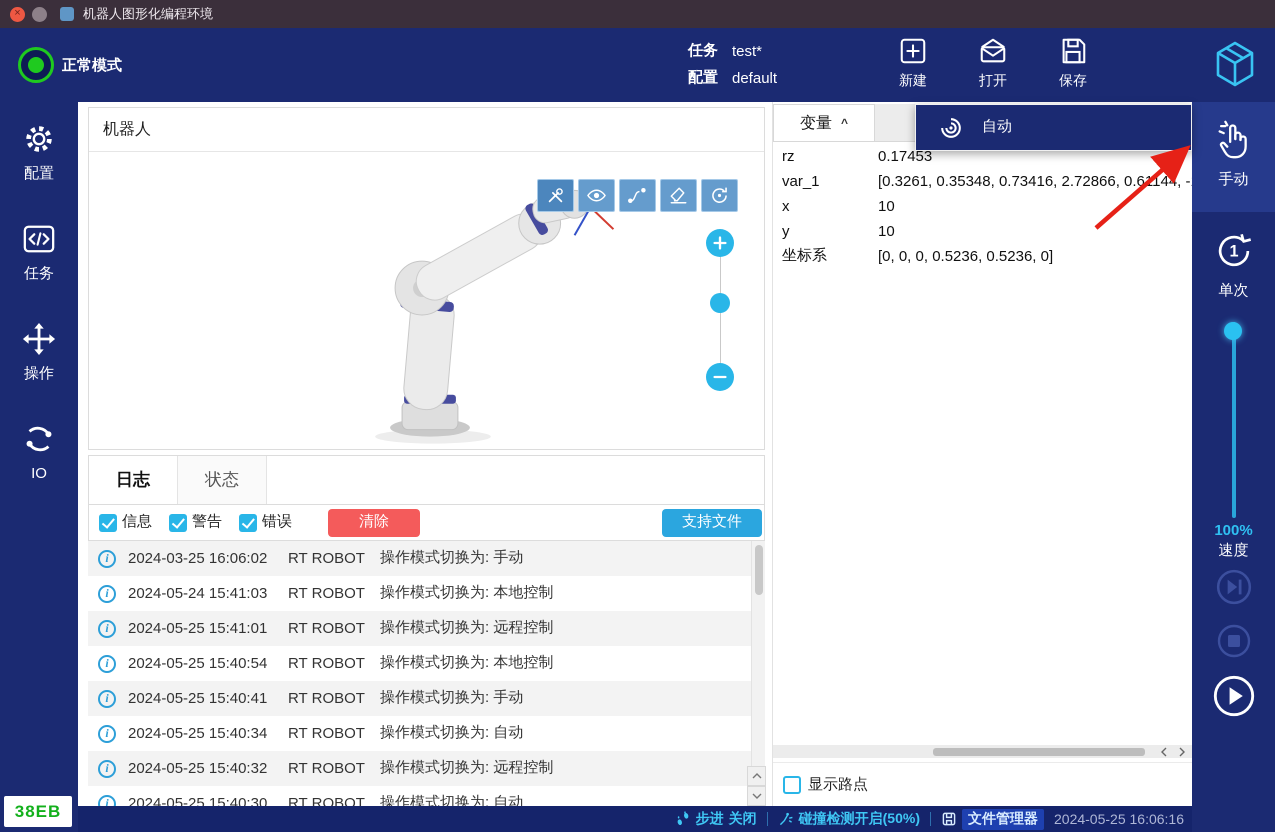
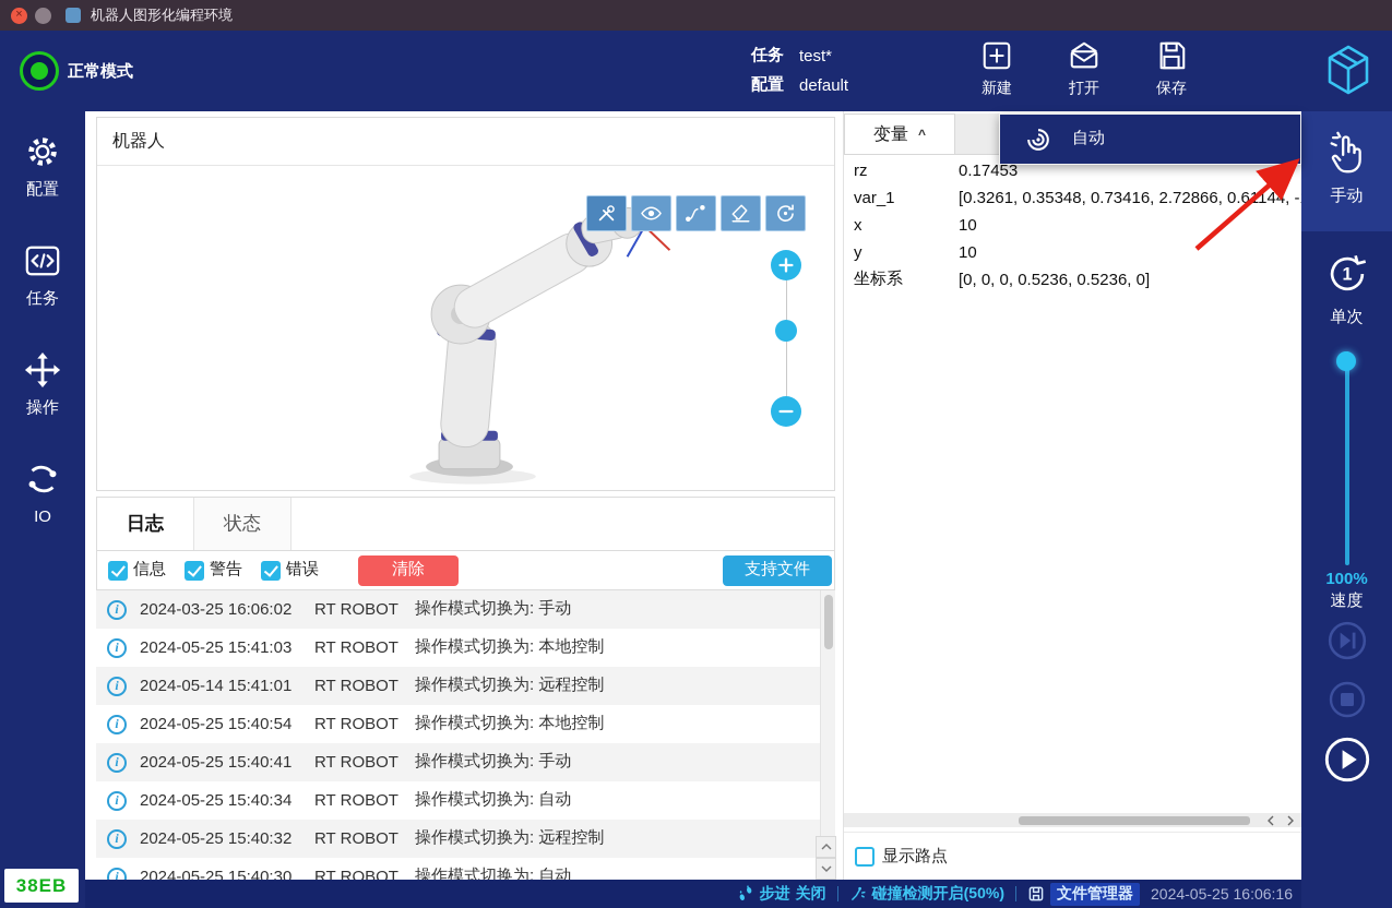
  机器人图形化编程环境
  正常模式
  任务
  test*
  配置
  default
  新建
  打开
  保存
  配置
  任务
  操作
  IO
  38EB
  机器人
  日志
  状态
  信息
  警告
  错误
  清除
  支持文件
  2024-03-25 16:06:02
  RT ROBOT
  操作模式切换为: 手动
- 2024-05-24 15:41:03
+ 2024-05-25 15:41:03
  RT ROBOT
  操作模式切换为: 本地控制
- 2024-05-25 15:41:01
+ 2024-05-14 15:41:01
  RT ROBOT
  操作模式切换为: 远程控制
  2024-05-25 15:40:54
  RT ROBOT
  操作模式切换为: 本地控制
  2024-05-25 15:40:41
  RT ROBOT
  操作模式切换为: 手动
  2024-05-25 15:40:34
  RT ROBOT
  操作模式切换为: 自动
  2024-05-25 15:40:32
  RT ROBOT
  操作模式切换为: 远程控制
  2024-05-25 15:40:30
  RT ROBOT
  操作模式切换为: 自动
  变量
  ^
  rz
  0.17453
  var_1
  [0.3261, 0.35348, 0.73416, 2.72866, 0.6144, -
  x
  10
  y
  10
  坐标系
  [0, 0, 0, 0.5236, 0.5236, 0]
  显示路点
  自动
  手动
  1
  单次
  100%
  速度
  步进
  关闭
  碰撞检测开启(50%)
  文件管理器
  2024-05-25 16:06:16
